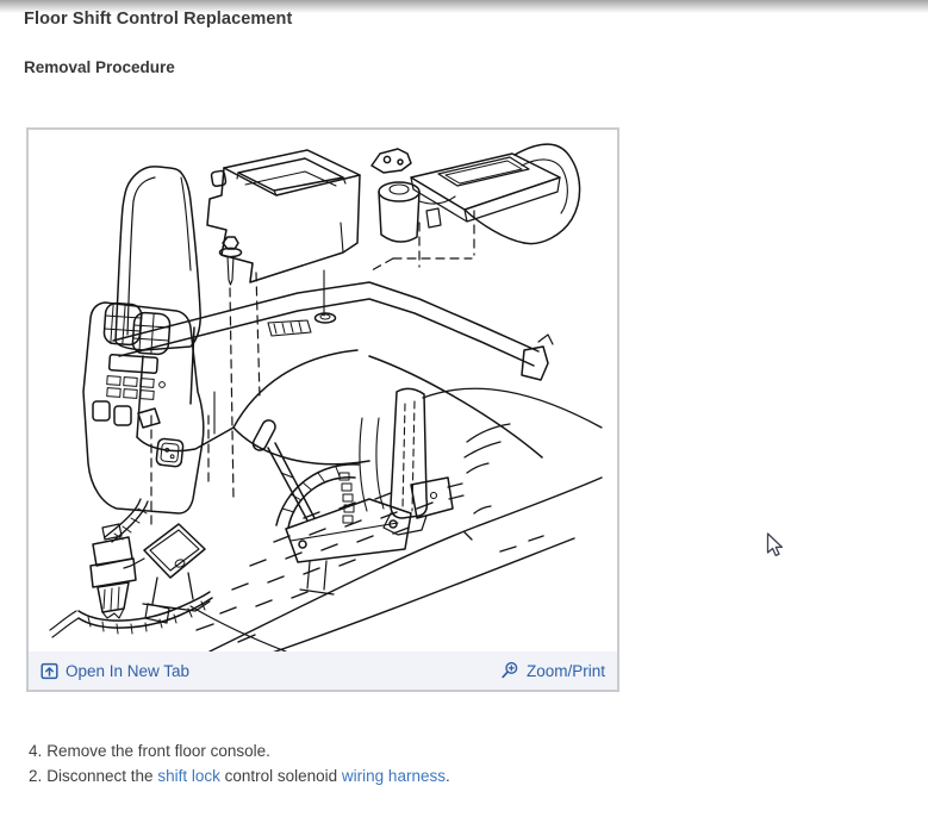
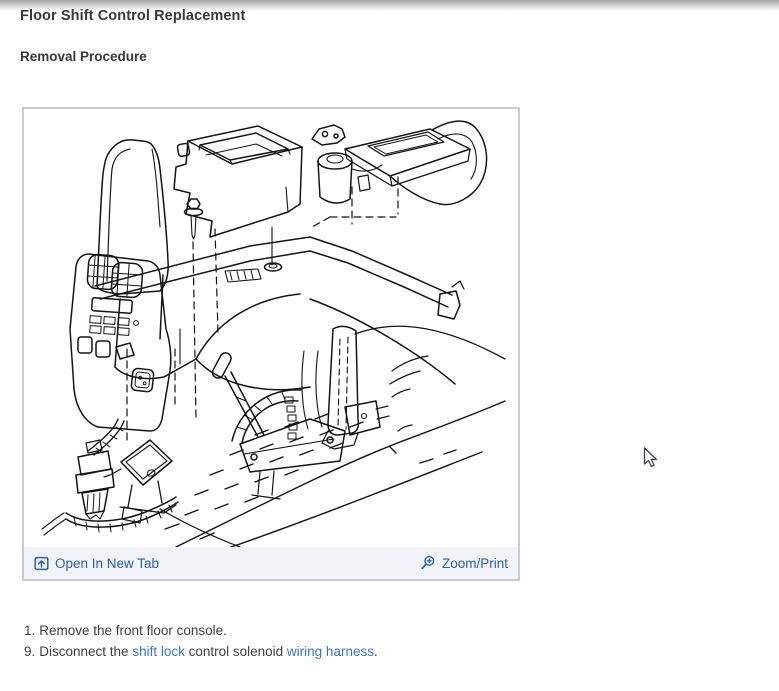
  Floor Shift Control Replacement
  Removal Procedure
  Open In New Tab
  Zoom/Print
- 4. Remove the front floor console.
+ 1. Remove the front floor console.
- 2. Disconnect the shift lock control solenoid wiring harness.
+ 9. Disconnect the shift lock control solenoid wiring harness.
